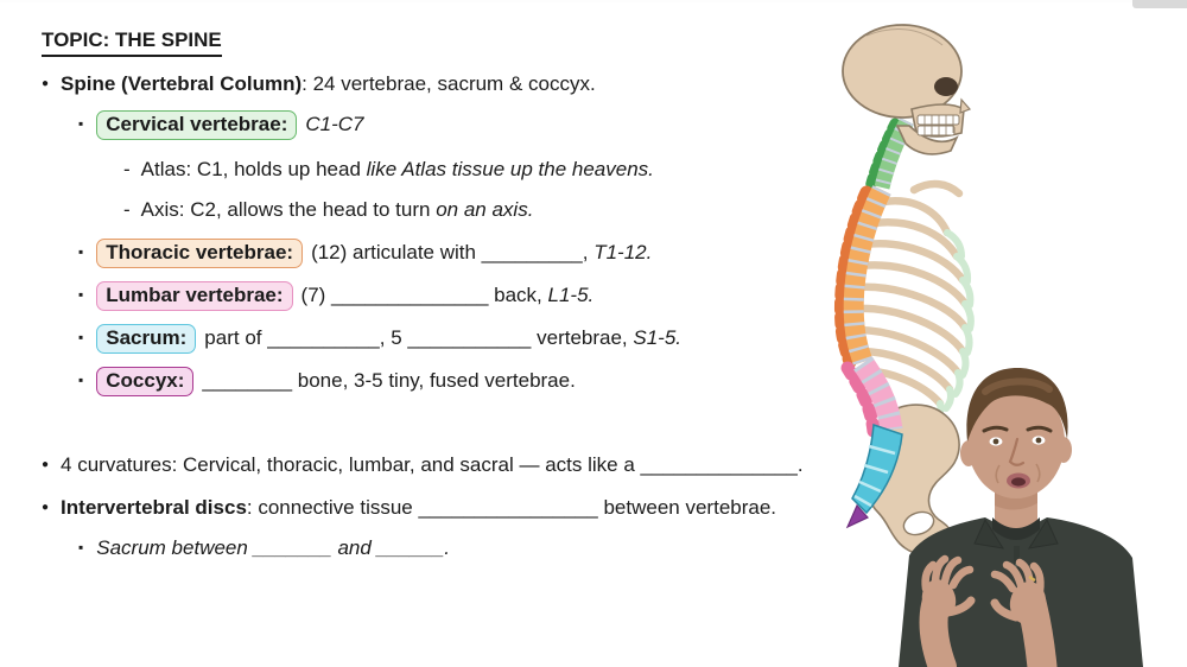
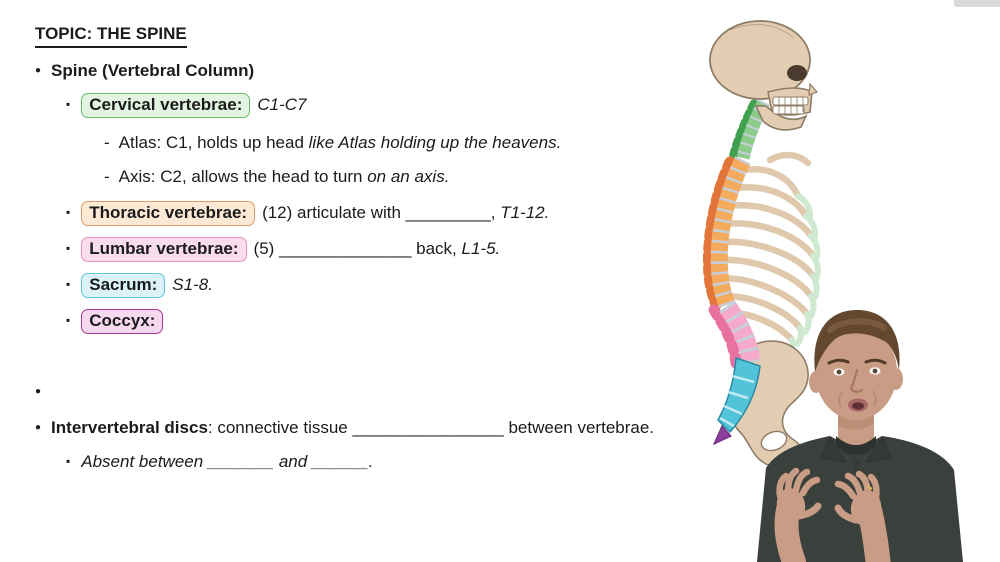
  TOPIC: THE SPINE
  ●
  Spine (Vertebral Column)
- : 24 vertebrae, sacrum & coccyx.
  ▪
  Cervical vertebrae:
  C1-C7
  -
  Atlas: C1, holds up head
- like Atlas tissue up the heavens.
+ like Atlas holding up the heavens.
  -
  Axis: C2, allows the head to turn
  on an axis.
  ▪
  Thoracic vertebrae:
  (12) articulate with _________,
  T1-12.
  ▪
  Lumbar vertebrae:
- (7) ______________ back,
+ (5) ______________ back,
  L1-5.
  ▪
  Sacrum:
- part of __________, 5 ___________ vertebrae,
- S1-5.
+ S1-8.
  ▪
  Coccyx:
- ________ bone, 3-5 tiny, fused vertebrae.
  ●
- 4 curvatures: Cervical, thoracic, lumbar, and sacral — acts like a ______________.
  ●
  Intervertebral discs
  : connective tissue ________________ between vertebrae.
  ▪
- Sacrum between _______ and ______.
+ Absent between _______ and ______.
